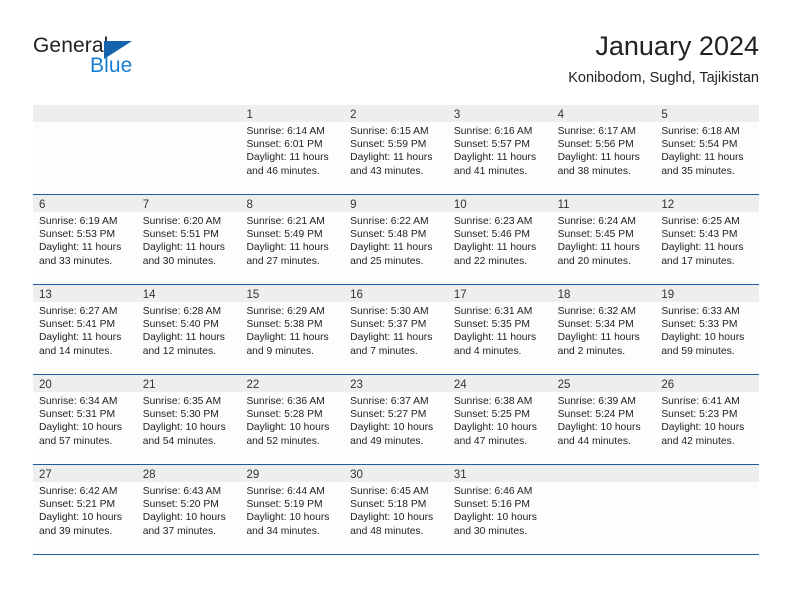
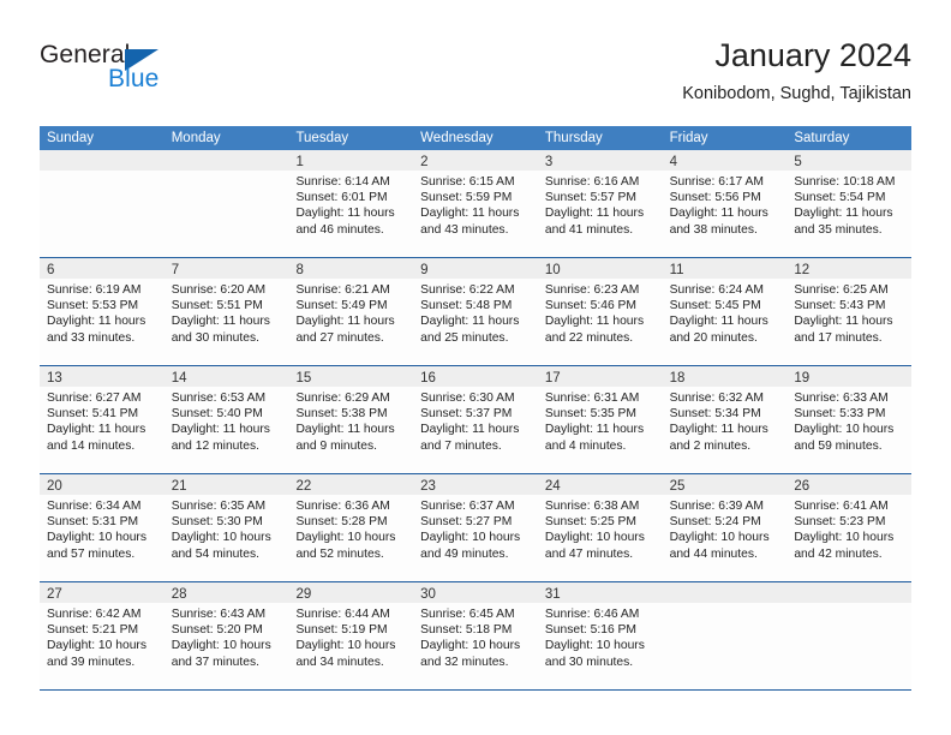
  General
  Blue
  January 2024
  Konibodom, Sughd, Tajikistan
+ Sunday
+ Monday
+ Tuesday
+ Wednesday
+ Thursday
+ Friday
+ Saturday
  1
  Sunrise: 6:14 AM
  Sunset: 6:01 PM
  Daylight: 11 hours
  and 46 minutes.
  2
  Sunrise: 6:15 AM
  Sunset: 5:59 PM
  Daylight: 11 hours
  and 43 minutes.
  3
  Sunrise: 6:16 AM
  Sunset: 5:57 PM
  Daylight: 11 hours
  and 41 minutes.
  4
  Sunrise: 6:17 AM
  Sunset: 5:56 PM
  Daylight: 11 hours
  and 38 minutes.
  5
- Sunrise: 6:18 AM
+ Sunrise: 10:18 AM
  Sunset: 5:54 PM
  Daylight: 11 hours
  and 35 minutes.
  6
  Sunrise: 6:19 AM
  Sunset: 5:53 PM
  Daylight: 11 hours
  and 33 minutes.
  7
  Sunrise: 6:20 AM
  Sunset: 5:51 PM
  Daylight: 11 hours
  and 30 minutes.
  8
  Sunrise: 6:21 AM
  Sunset: 5:49 PM
  Daylight: 11 hours
  and 27 minutes.
  9
  Sunrise: 6:22 AM
  Sunset: 5:48 PM
  Daylight: 11 hours
  and 25 minutes.
  10
  Sunrise: 6:23 AM
  Sunset: 5:46 PM
  Daylight: 11 hours
  and 22 minutes.
  11
  Sunrise: 6:24 AM
  Sunset: 5:45 PM
  Daylight: 11 hours
  and 20 minutes.
  12
  Sunrise: 6:25 AM
  Sunset: 5:43 PM
  Daylight: 11 hours
  and 17 minutes.
  13
  Sunrise: 6:27 AM
  Sunset: 5:41 PM
  Daylight: 11 hours
  and 14 minutes.
  14
- Sunrise: 6:28 AM
+ Sunrise: 6:53 AM
  Sunset: 5:40 PM
  Daylight: 11 hours
  and 12 minutes.
  15
  Sunrise: 6:29 AM
  Sunset: 5:38 PM
  Daylight: 11 hours
  and 9 minutes.
  16
- Sunrise: 5:30 AM
+ Sunrise: 6:30 AM
  Sunset: 5:37 PM
  Daylight: 11 hours
  and 7 minutes.
  17
  Sunrise: 6:31 AM
  Sunset: 5:35 PM
  Daylight: 11 hours
  and 4 minutes.
  18
  Sunrise: 6:32 AM
  Sunset: 5:34 PM
  Daylight: 11 hours
  and 2 minutes.
  19
  Sunrise: 6:33 AM
  Sunset: 5:33 PM
  Daylight: 10 hours
  and 59 minutes.
  20
  Sunrise: 6:34 AM
  Sunset: 5:31 PM
  Daylight: 10 hours
  and 57 minutes.
  21
  Sunrise: 6:35 AM
  Sunset: 5:30 PM
  Daylight: 10 hours
  and 54 minutes.
  22
  Sunrise: 6:36 AM
  Sunset: 5:28 PM
  Daylight: 10 hours
  and 52 minutes.
  23
  Sunrise: 6:37 AM
  Sunset: 5:27 PM
  Daylight: 10 hours
  and 49 minutes.
  24
  Sunrise: 6:38 AM
  Sunset: 5:25 PM
  Daylight: 10 hours
  and 47 minutes.
  25
  Sunrise: 6:39 AM
  Sunset: 5:24 PM
  Daylight: 10 hours
  and 44 minutes.
  26
  Sunrise: 6:41 AM
  Sunset: 5:23 PM
  Daylight: 10 hours
  and 42 minutes.
  27
  Sunrise: 6:42 AM
  Sunset: 5:21 PM
  Daylight: 10 hours
  and 39 minutes.
  28
  Sunrise: 6:43 AM
  Sunset: 5:20 PM
  Daylight: 10 hours
  and 37 minutes.
  29
  Sunrise: 6:44 AM
  Sunset: 5:19 PM
  Daylight: 10 hours
  and 34 minutes.
  30
  Sunrise: 6:45 AM
  Sunset: 5:18 PM
  Daylight: 10 hours
- and 48 minutes.
+ and 32 minutes.
  31
  Sunrise: 6:46 AM
  Sunset: 5:16 PM
  Daylight: 10 hours
  and 30 minutes.
